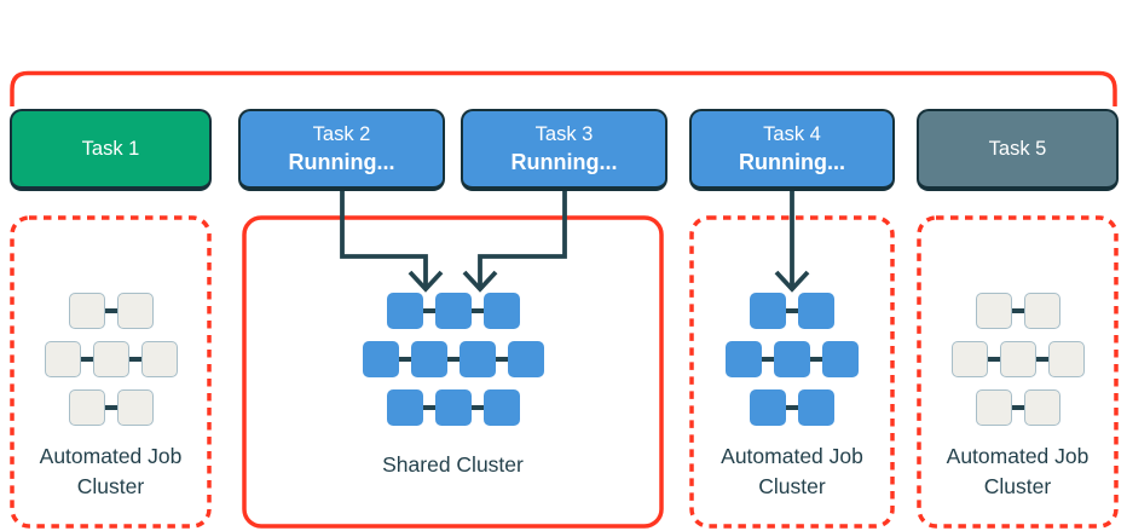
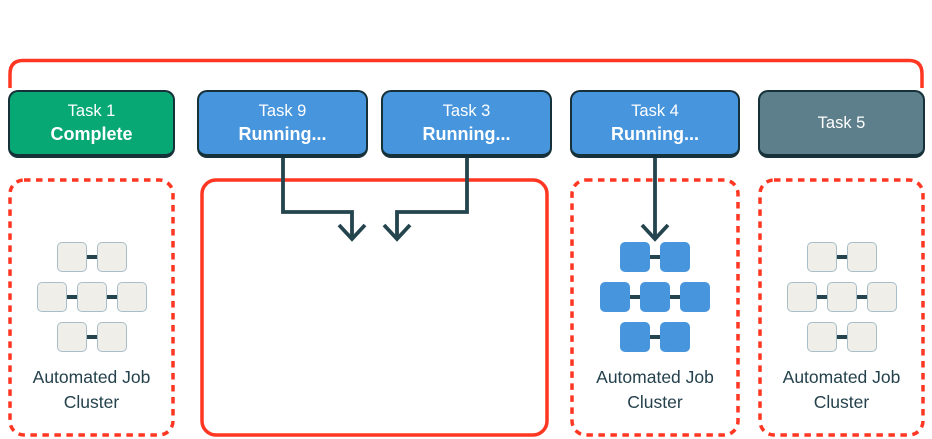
  Task 1
+ Complete
- Task 2
+ Task 9
  Running...
  Task 3
  Running...
  Task 4
  Running...
  Task 5
  Automated Job Cluster
- Shared Cluster
  Automated Job Cluster
  Automated Job Cluster
